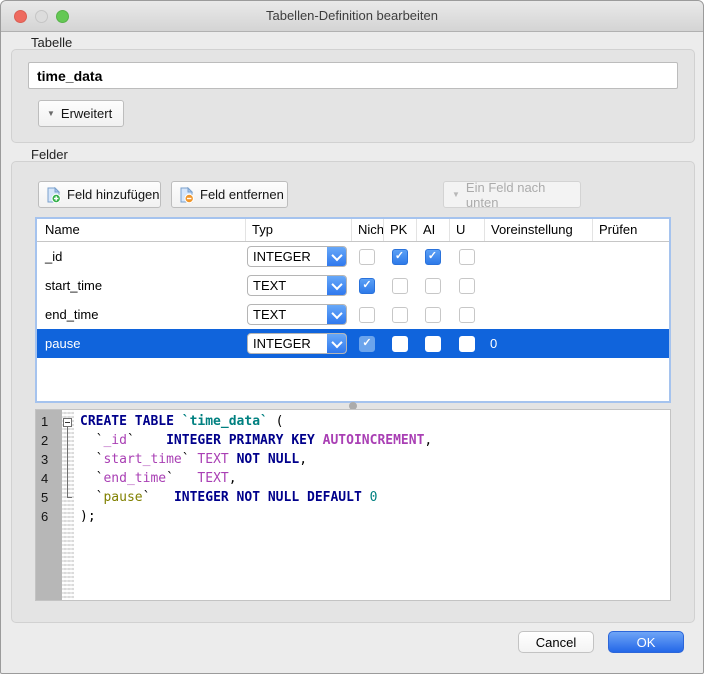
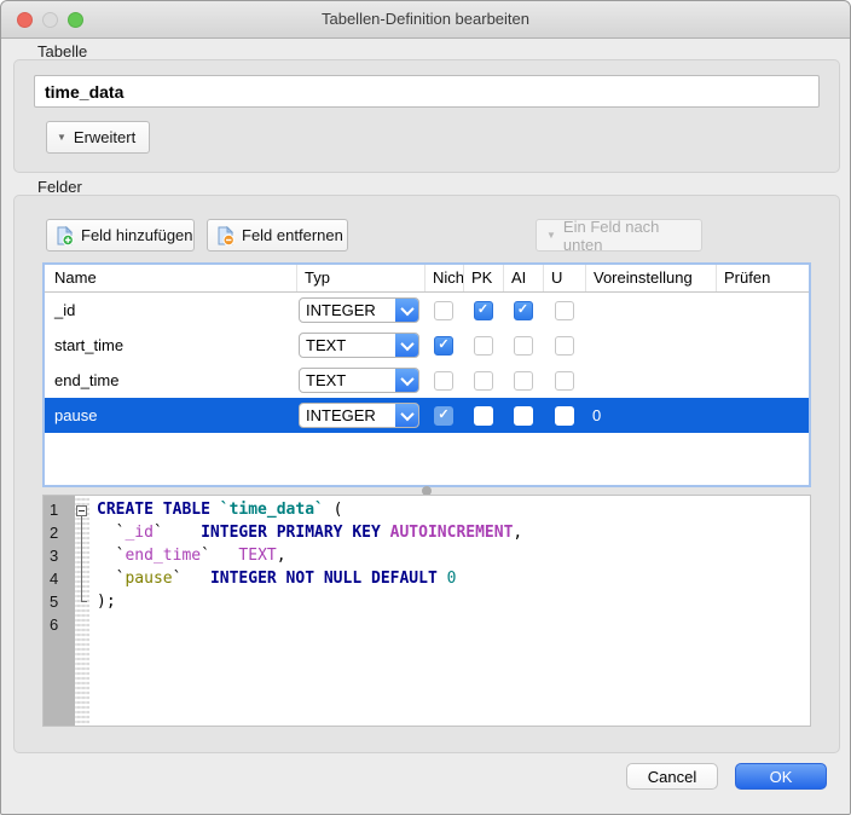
  Tabellen-Definition bearbeiten
  Tabelle
  time_data
  ▼
  Erweitert
  Felder
  Feld hinzufügen
  Feld entfernen
  ▼
  Ein Feld nach unten
  Name
  Typ
  Nich
  PK
  AI
  U
  Voreinstellung
  Prüfen
  _id
  INTEGER
  start_time
  TEXT
  end_time
  TEXT
  pause
  INTEGER
  0
  1
  2
  3
  4
  5
  6
  CREATE TABLE `time_data` (
  `_id` INTEGER PRIMARY KEY AUTOINCREMENT,
- `start_time` TEXT NOT NULL,
  `end_time` TEXT,
  `pause` INTEGER NOT NULL DEFAULT 0
  );
  Cancel
  OK
